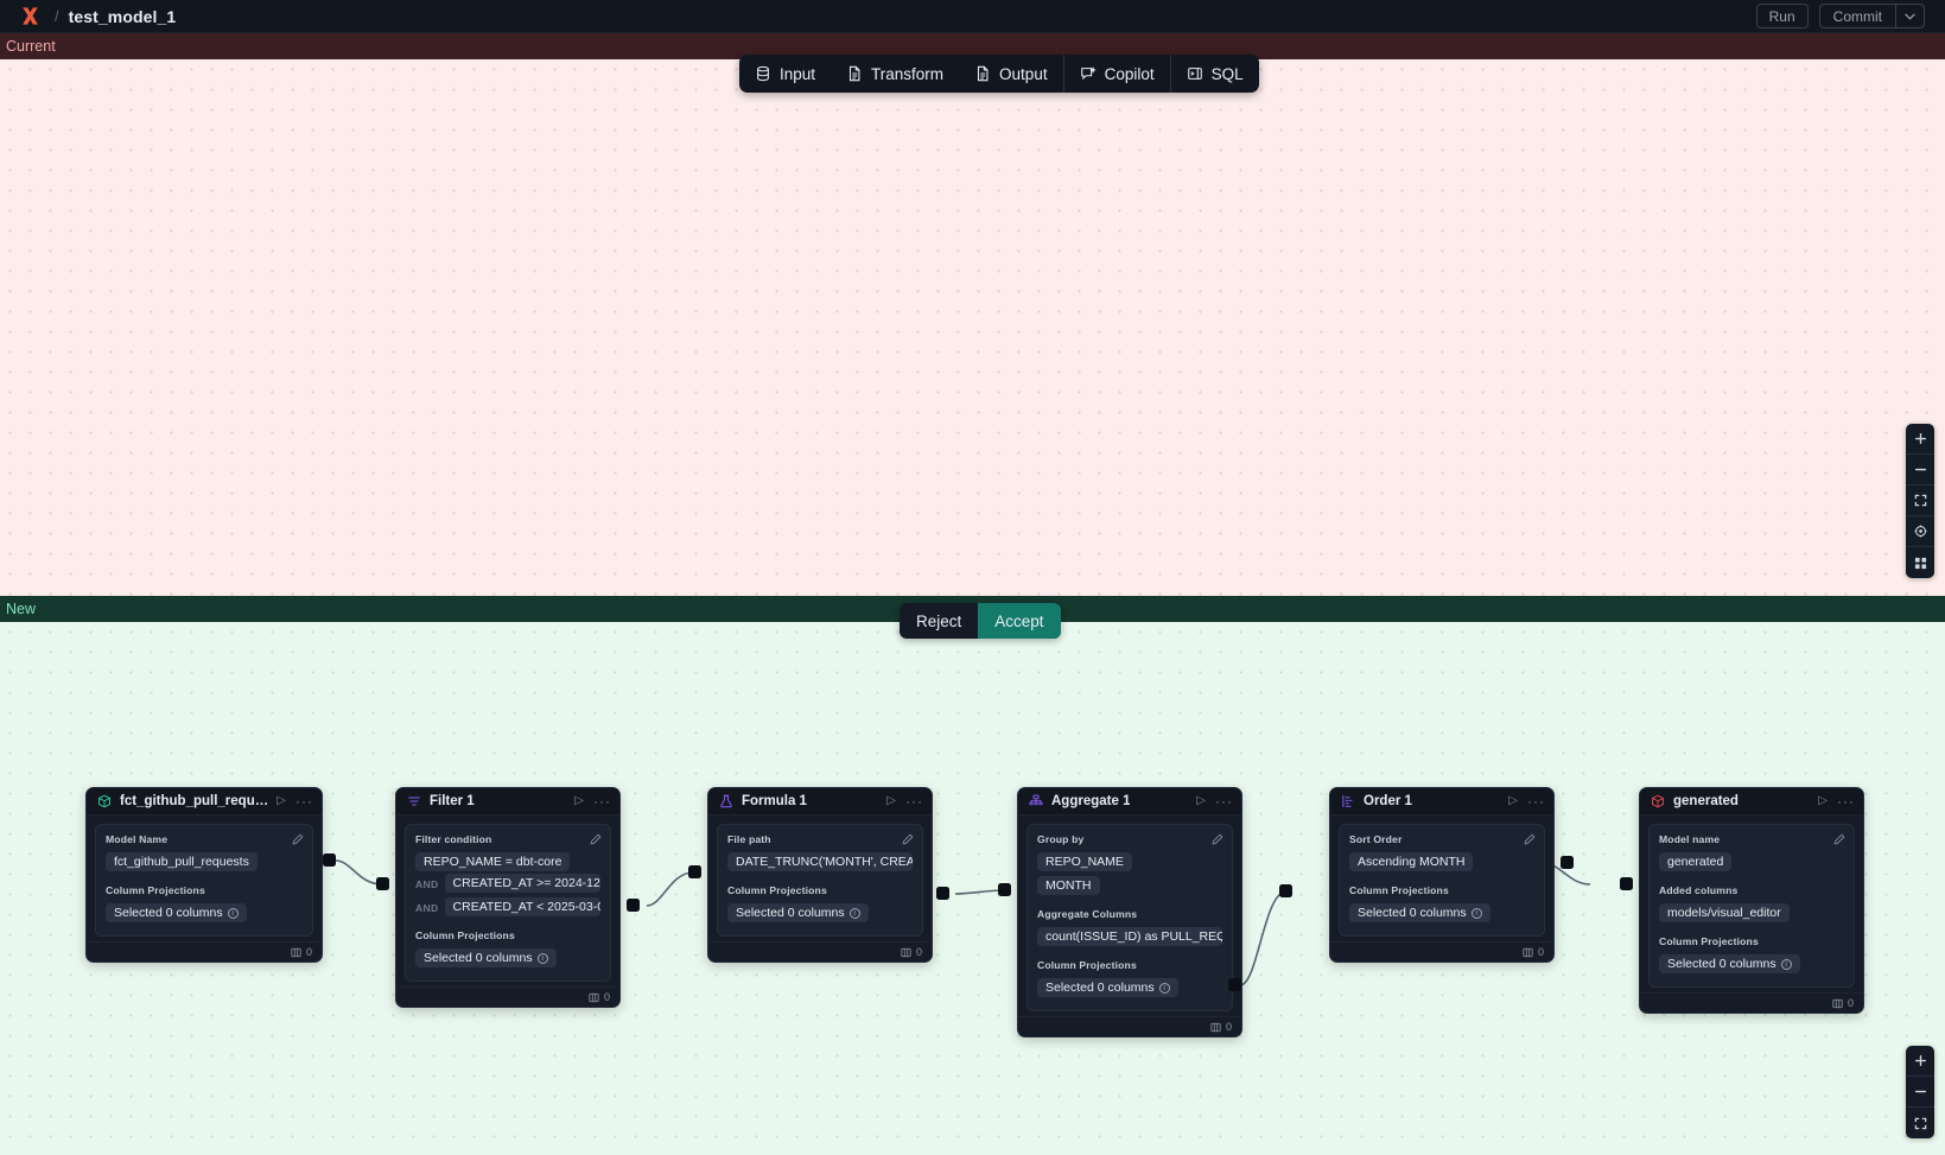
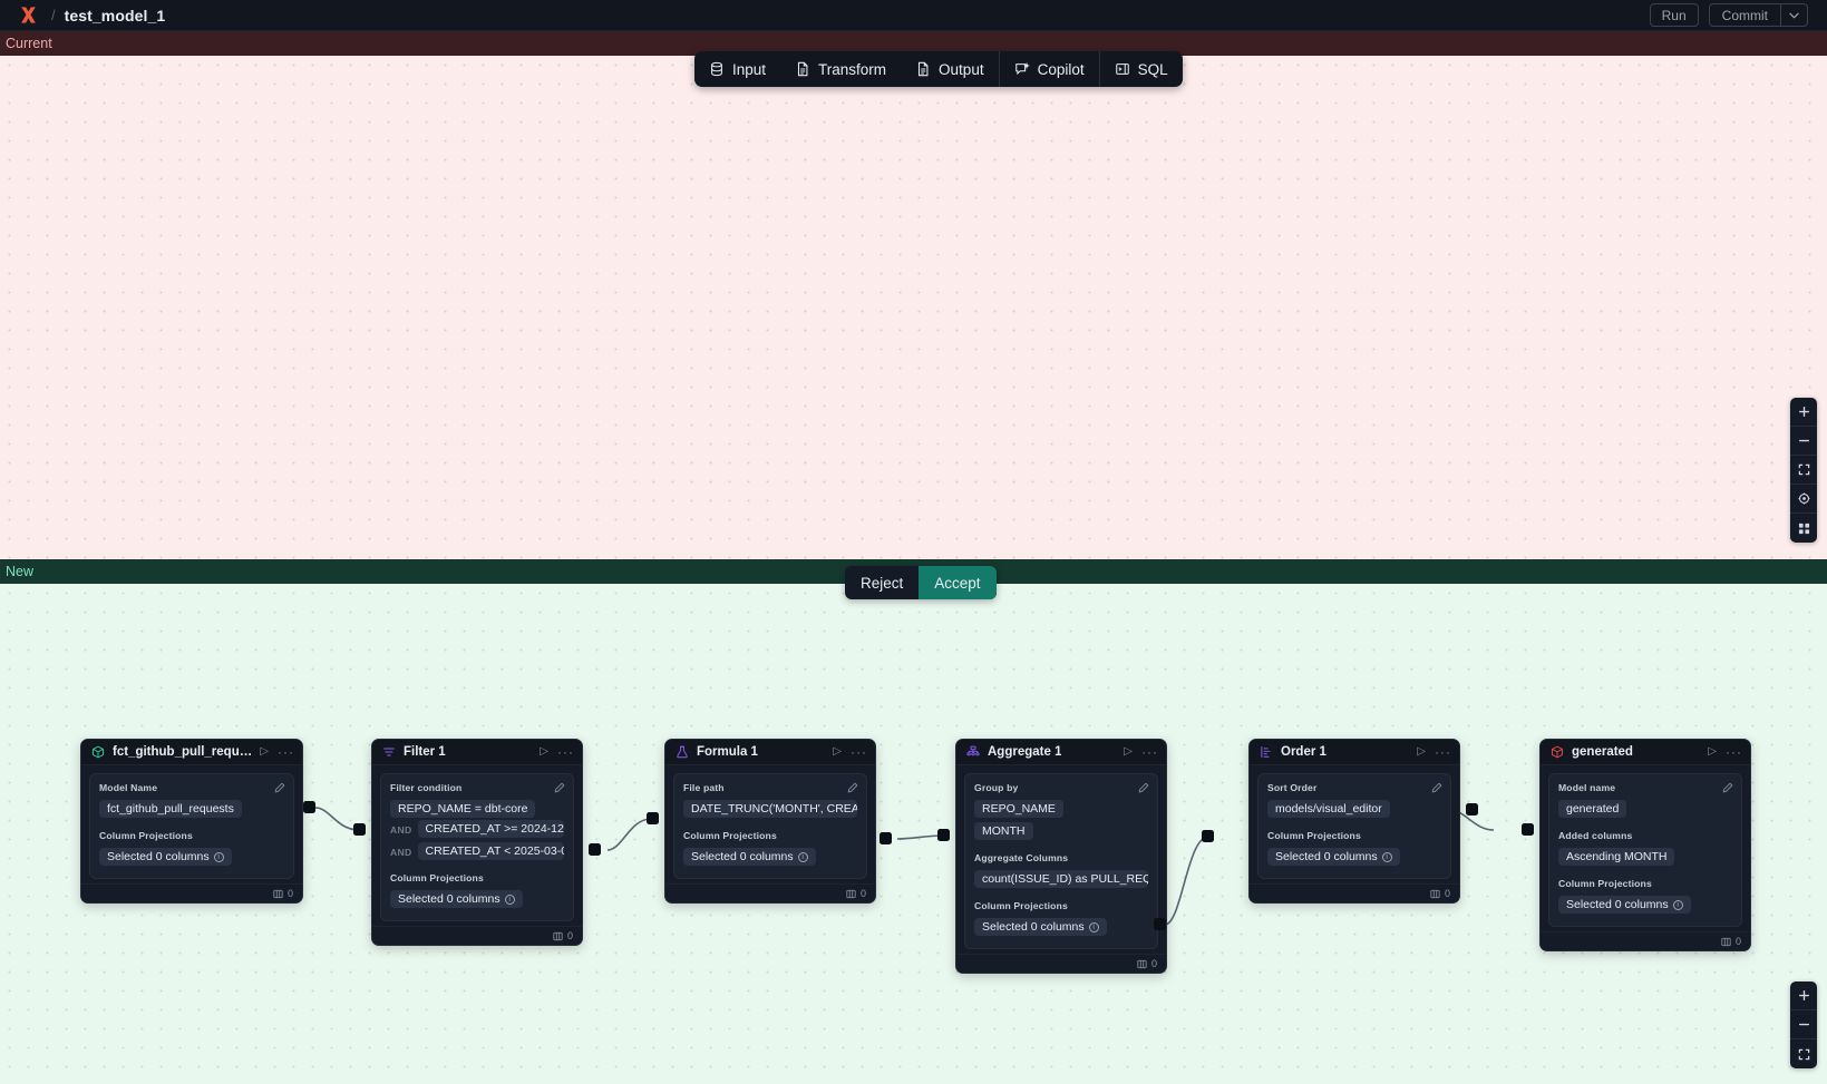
  /
  test_model_1
  Run
  Commit
  Current
  New
  Input
  Transform
  Output
  Copilot
  SQL
  Reject
  Accept
  fct_github_pull_reques
  ▷
  ···
  Model Name
  fct_github_pull_requests
  Column Projections
  Selected 0 columns
  0
  Filter 1
  ▷
  ···
  Filter condition
  REPO_NAME = dbt-core
  AND
  CREATED_AT >= 2024-12
  AND
  CREATED_AT < 2025-03-
  Column Projections
  Selected 0 columns
  0
  Formula 1
  ▷
  ···
  File path
  DATE_TRUNC('MONTH', CREA
  Column Projections
  Selected 0 columns
  0
  Aggregate 1
  ▷
  ···
  Group by
  REPO_NAME
  MONTH
  Aggregate Columns
  count(ISSUE_ID) as PULL_REQ
  Column Projections
  Selected 0 columns
  0
  Order 1
  ▷
  ···
  Sort Order
- Ascending MONTH
+ models/visual_editor
  Column Projections
  Selected 0 columns
  0
  generated
  ▷
  ···
  Model name
  generated
  Added columns
- models/visual_editor
+ Ascending MONTH
  Column Projections
  Selected 0 columns
  0
